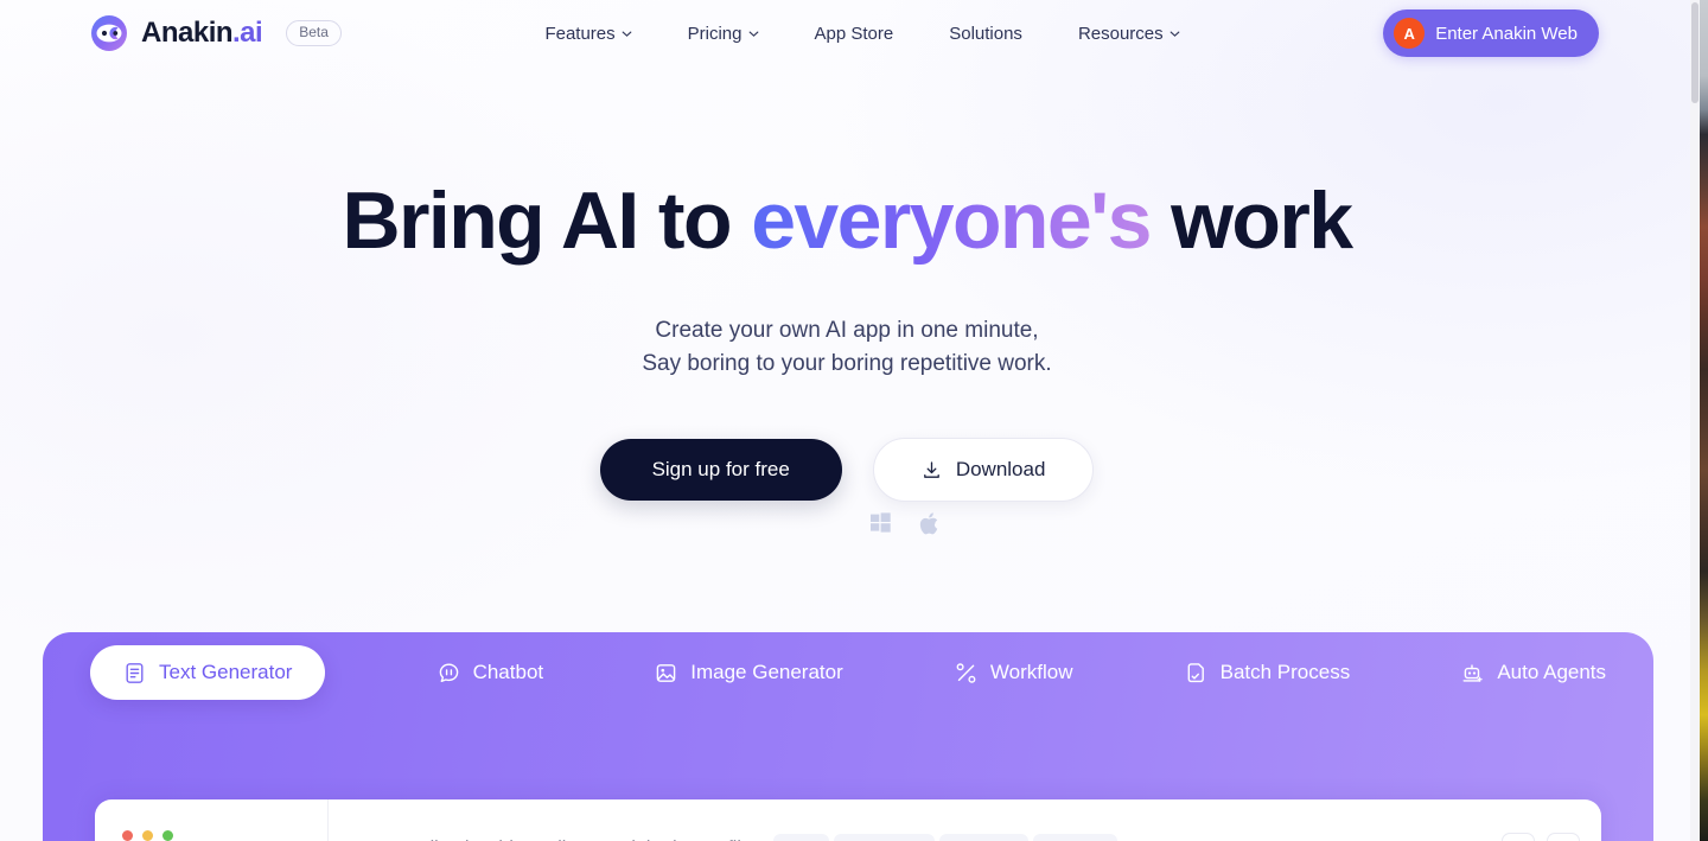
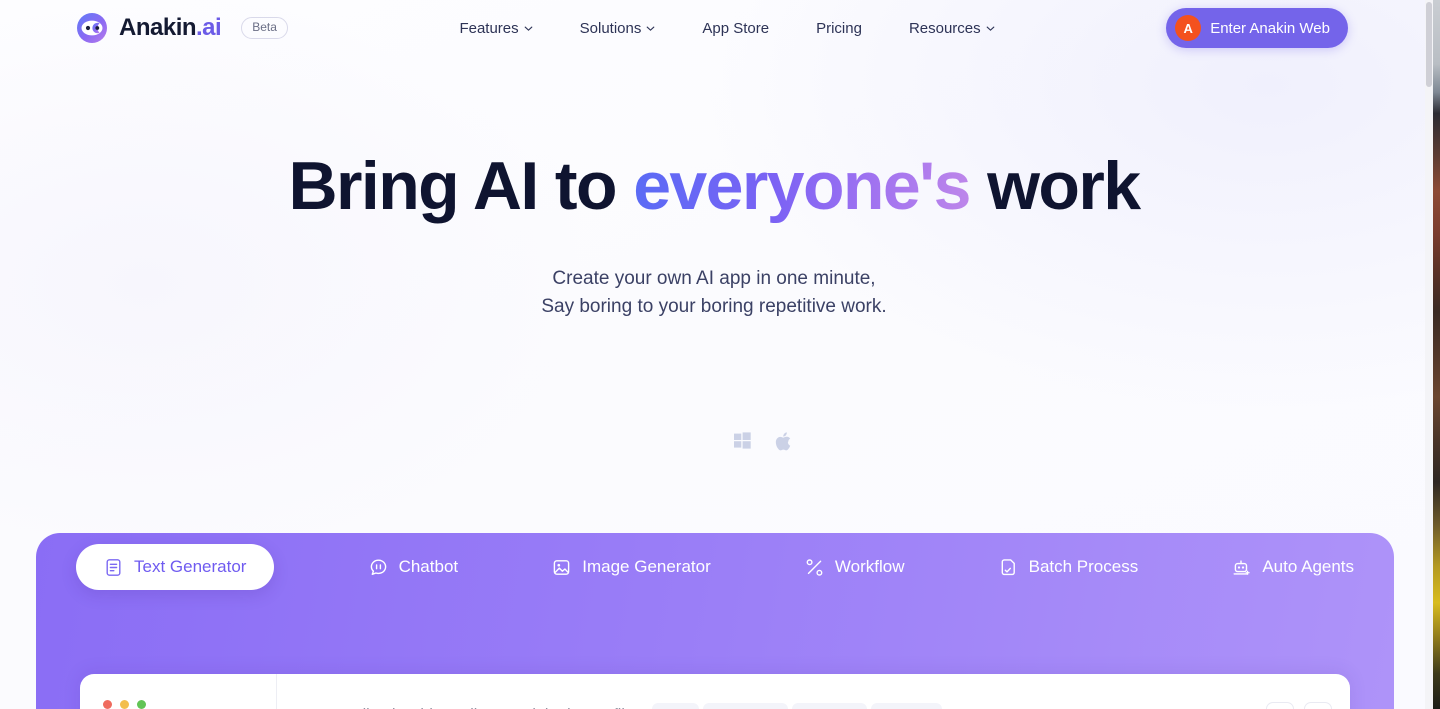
  Anakin.ai
  Beta
  Features
- Pricing
+ Solutions
  App Store
- Solutions
+ Pricing
  Resources
  A
  Enter Anakin Web
  Bring AI to everyone's work
  Create your own AI app in one minute,
  Say boring to your boring repetitive work.
- Sign up for free
- Download
  Text Generator
  Chatbot
  Image Generator
  Workflow
  Batch Process
  Auto Agents
